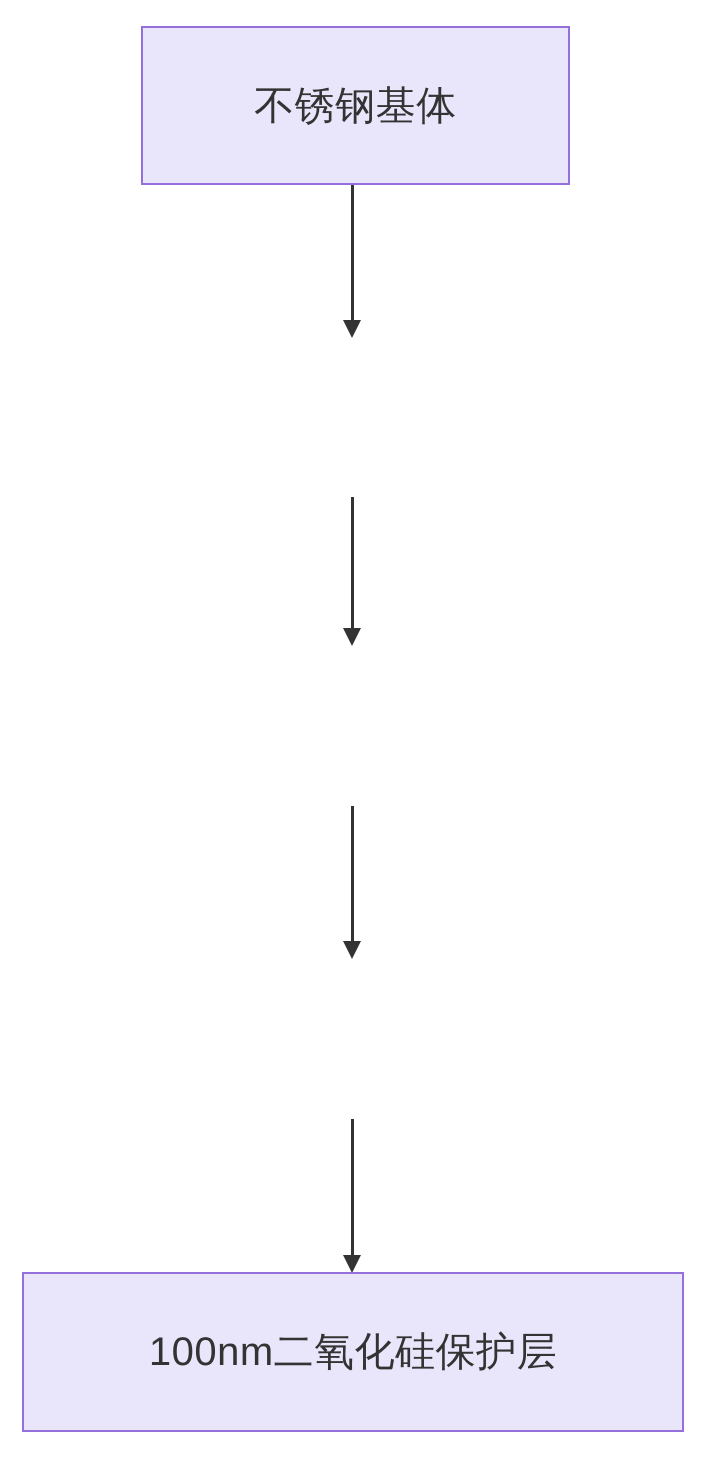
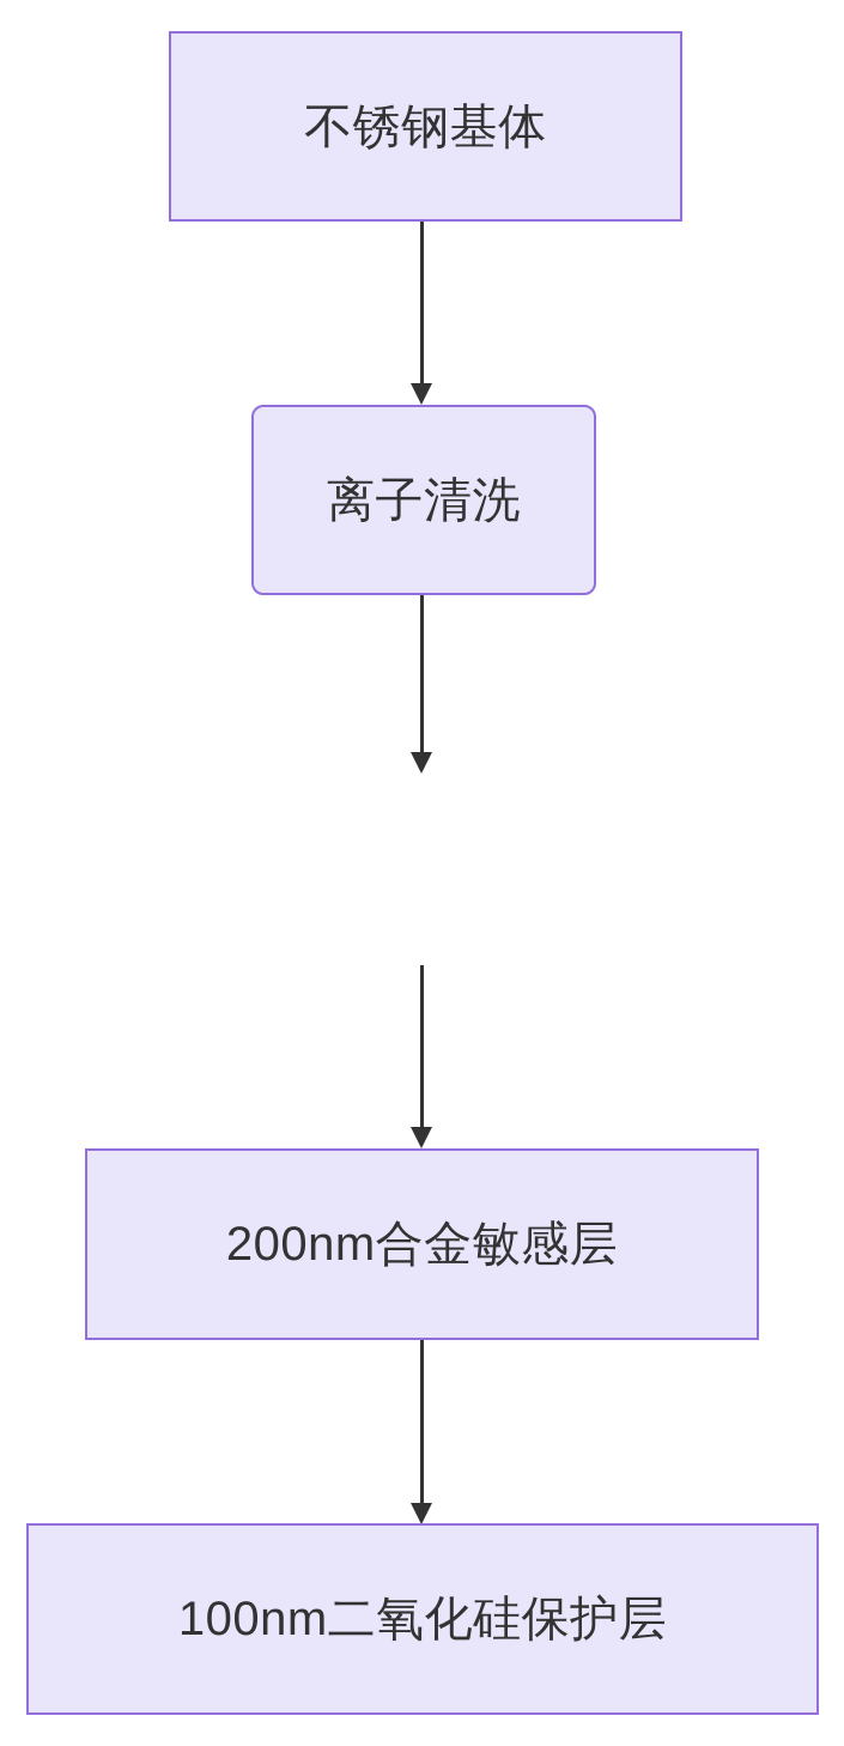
  不锈钢基体
+ 离子清洗
+ 200nm合金敏感层
  100nm二氧化硅保护层
